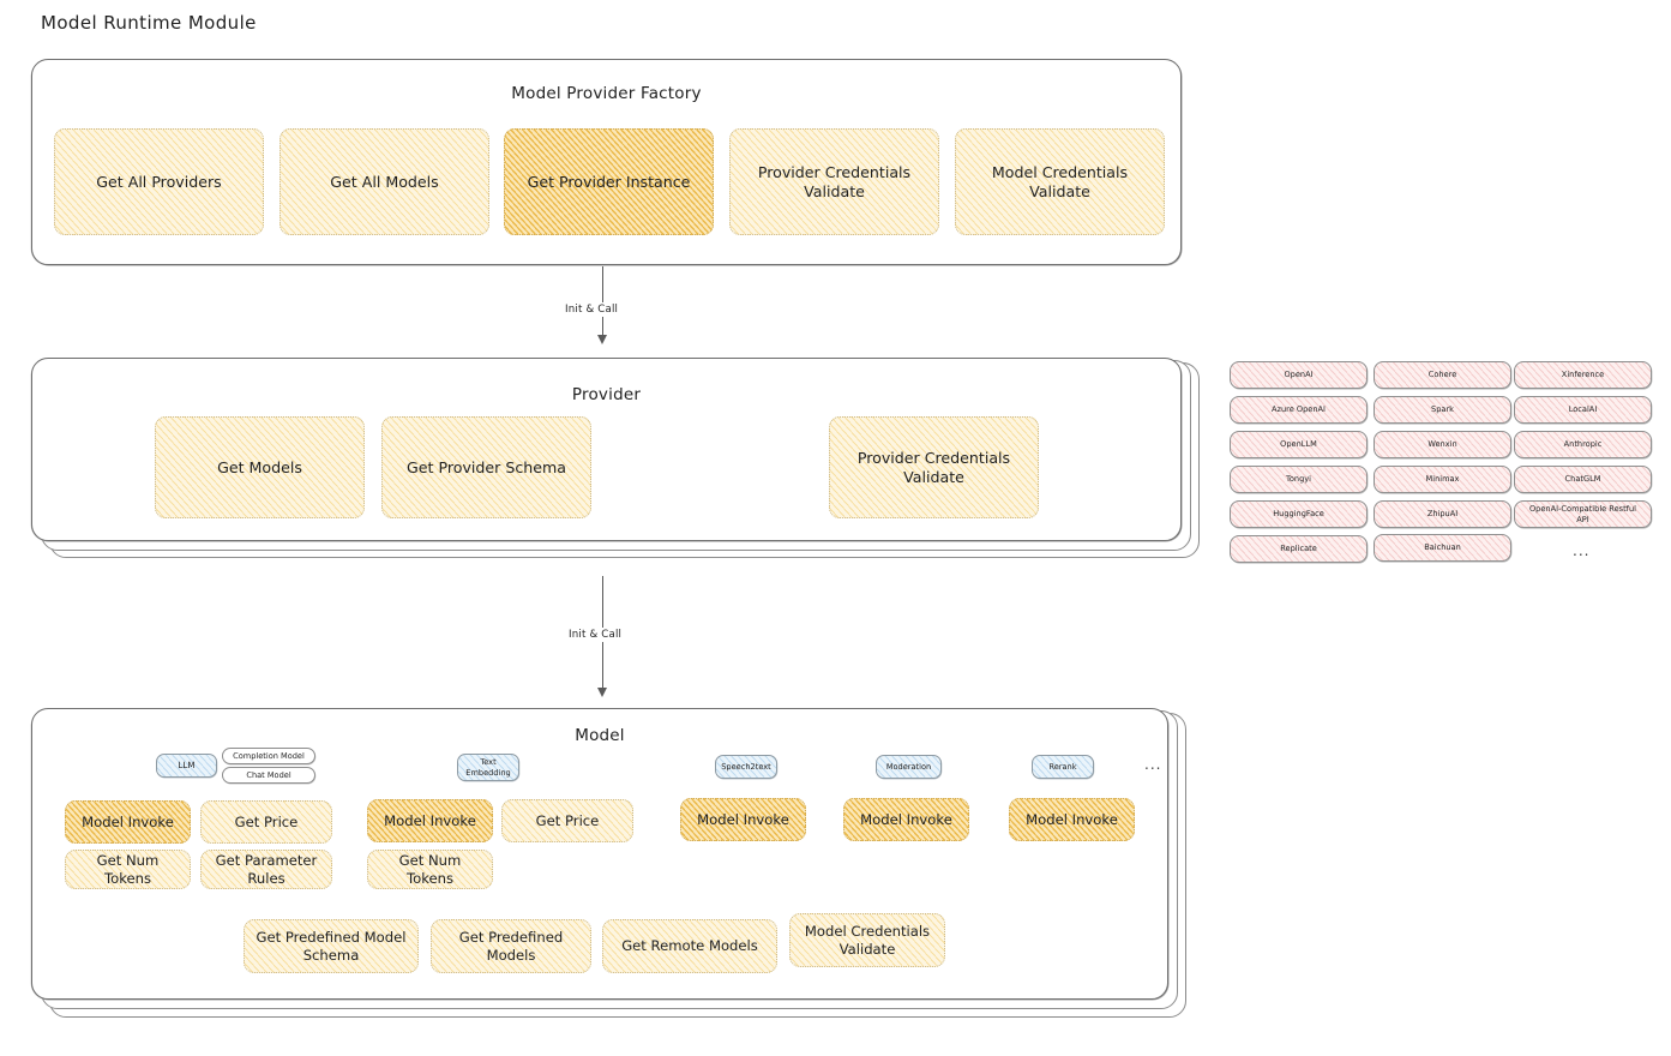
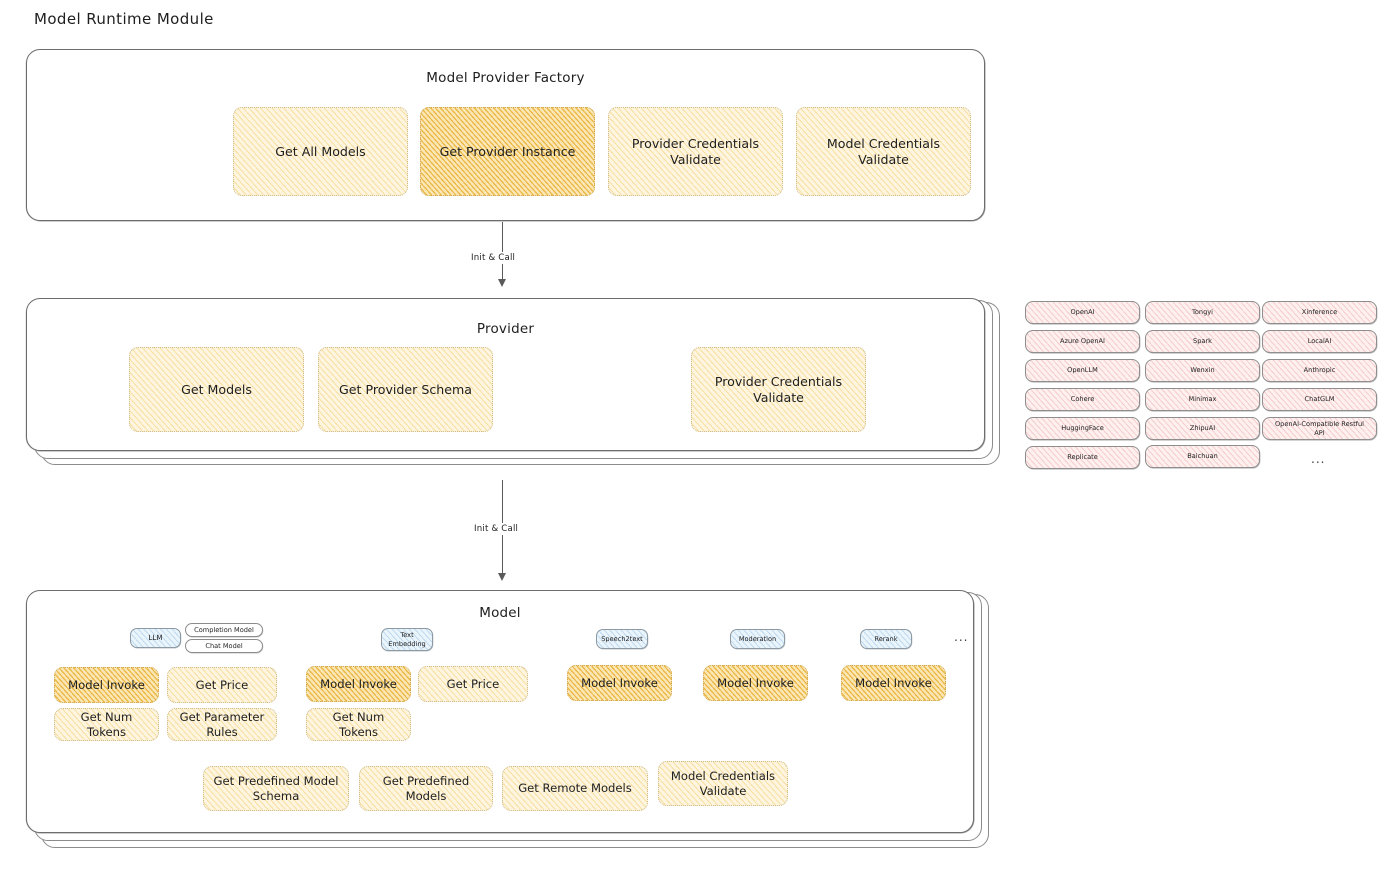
  Model Runtime Module
  Model Provider Factory
- Get All Providers
  Get All Models
  Get Provider Instance
  Provider Credentials Validate
  Model Credentials Validate
  Init & Call
  Provider
  Get Models
  Get Provider Schema
  Provider Credentials Validate
  OpenAI
  Azure OpenAI
  OpenLLM
- Tongyi
+ Cohere
  HuggingFace
  Replicate
- Cohere
+ Tongyi
  Spark
  Wenxin
  Minimax
  ZhipuAI
  Baichuan
  Xinference
  LocalAI
  Anthropic
  ChatGLM
  OpenAI-Compatible Restful API
  ...
  Init & Call
  Model
  LLM
  Completion Model
  Chat Model
  Model Invoke
  Get Price
  Get Num Tokens
  Get Parameter Rules
  Text Embedding
  Model Invoke
  Get Price
  Get Num Tokens
  Speech2text
  Model Invoke
  Moderation
  Model Invoke
  Rerank
  Model Invoke
  ...
  Get Predefined Model Schema
  Get Predefined Models
  Get Remote Models
  Model Credentials Validate
